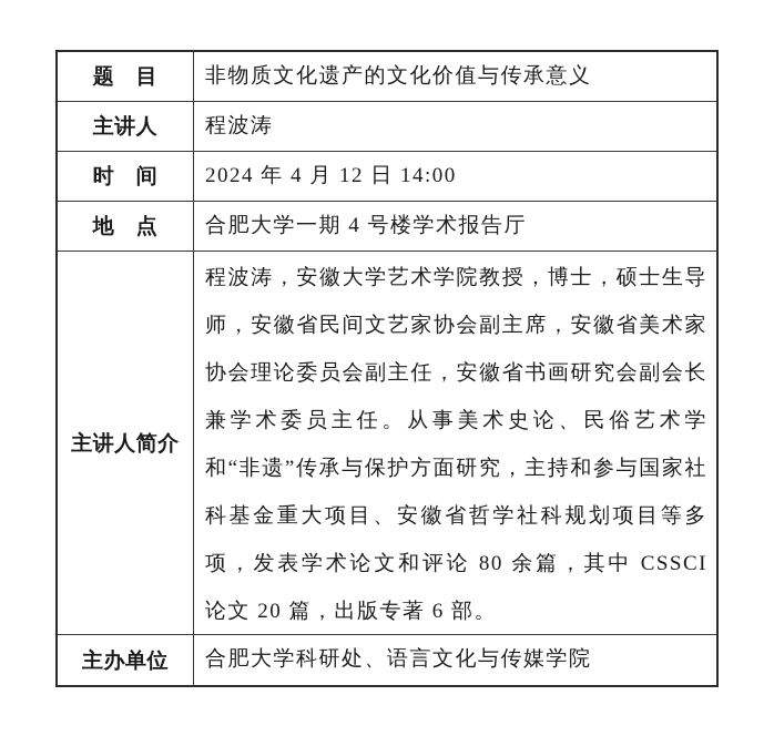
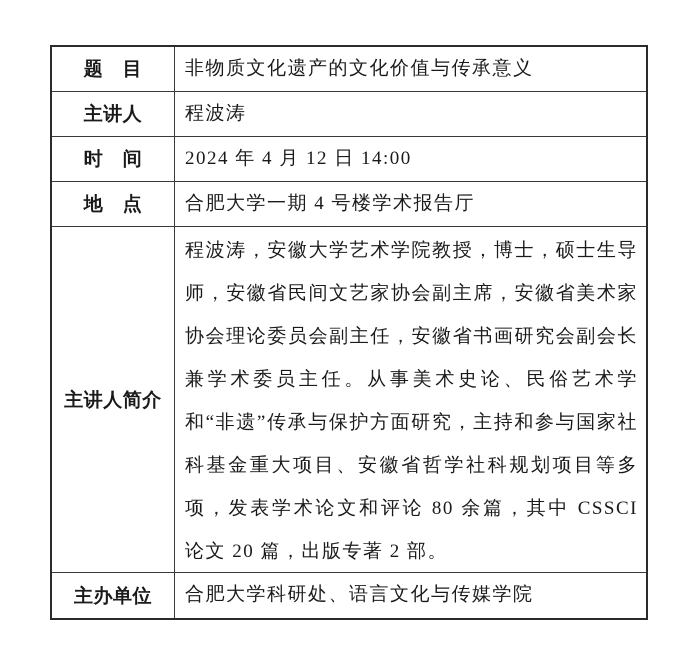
  题 目
  非物质文化遗产的文化价值与传承意义
  主讲人
  程波涛
  时 间
  2024 年 4 月 12 日 14:00
  地 点
  合肥大学一期 4 号楼学术报告厅
  主讲人简介
- 程波涛，安徽大学艺术学院教授，博士，硕士生导师，安徽省民间文艺家协会副主席，安徽省美术家协会理论委员会副主任，安徽省书画研究会副会长兼学术委员主任。从事美术史论、民俗艺术学和“非遗”传承与保护方面研究，主持和参与国家社科基金重大项目、安徽省哲学社科规划项目等多项，发表学术论文和评论 80 余篇，其中 CSSCI 论文 20 篇，出版专著 6 部。
+ 程波涛，安徽大学艺术学院教授，博士，硕士生导师，安徽省民间文艺家协会副主席，安徽省美术家协会理论委员会副主任，安徽省书画研究会副会长兼学术委员主任。从事美术史论、民俗艺术学和“非遗”传承与保护方面研究，主持和参与国家社科基金重大项目、安徽省哲学社科规划项目等多项，发表学术论文和评论 80 余篇，其中 CSSCI 论文 20 篇，出版专著 2 部。
  主办单位
  合肥大学科研处、语言文化与传媒学院
